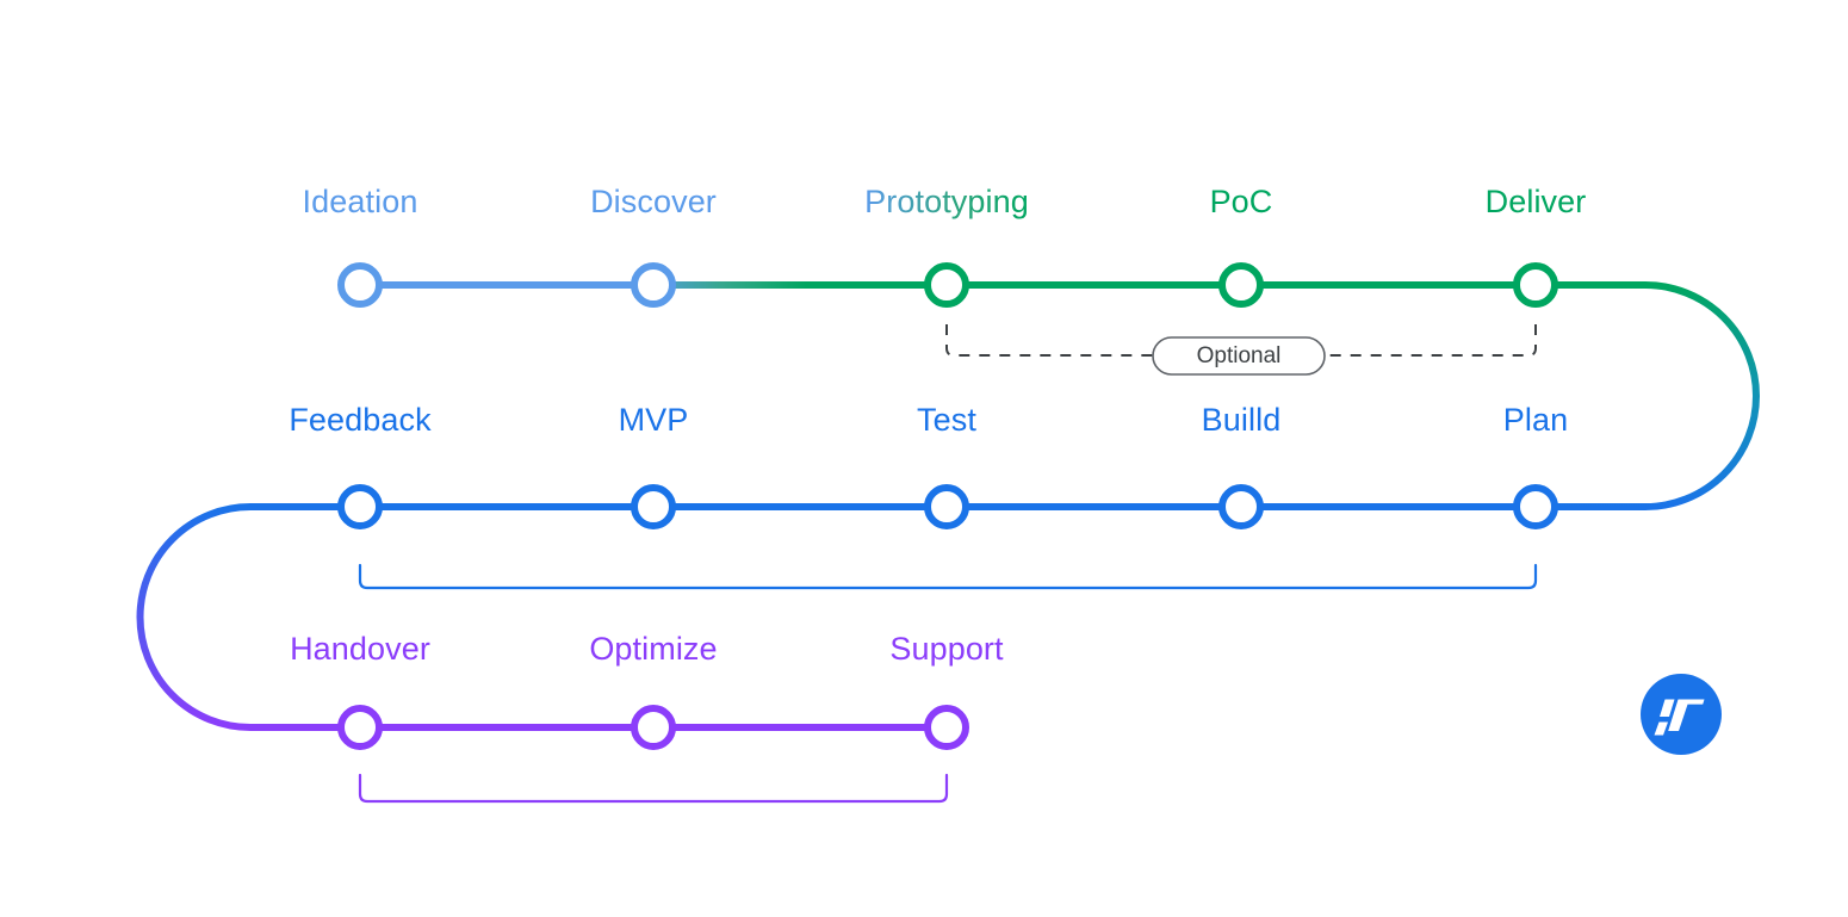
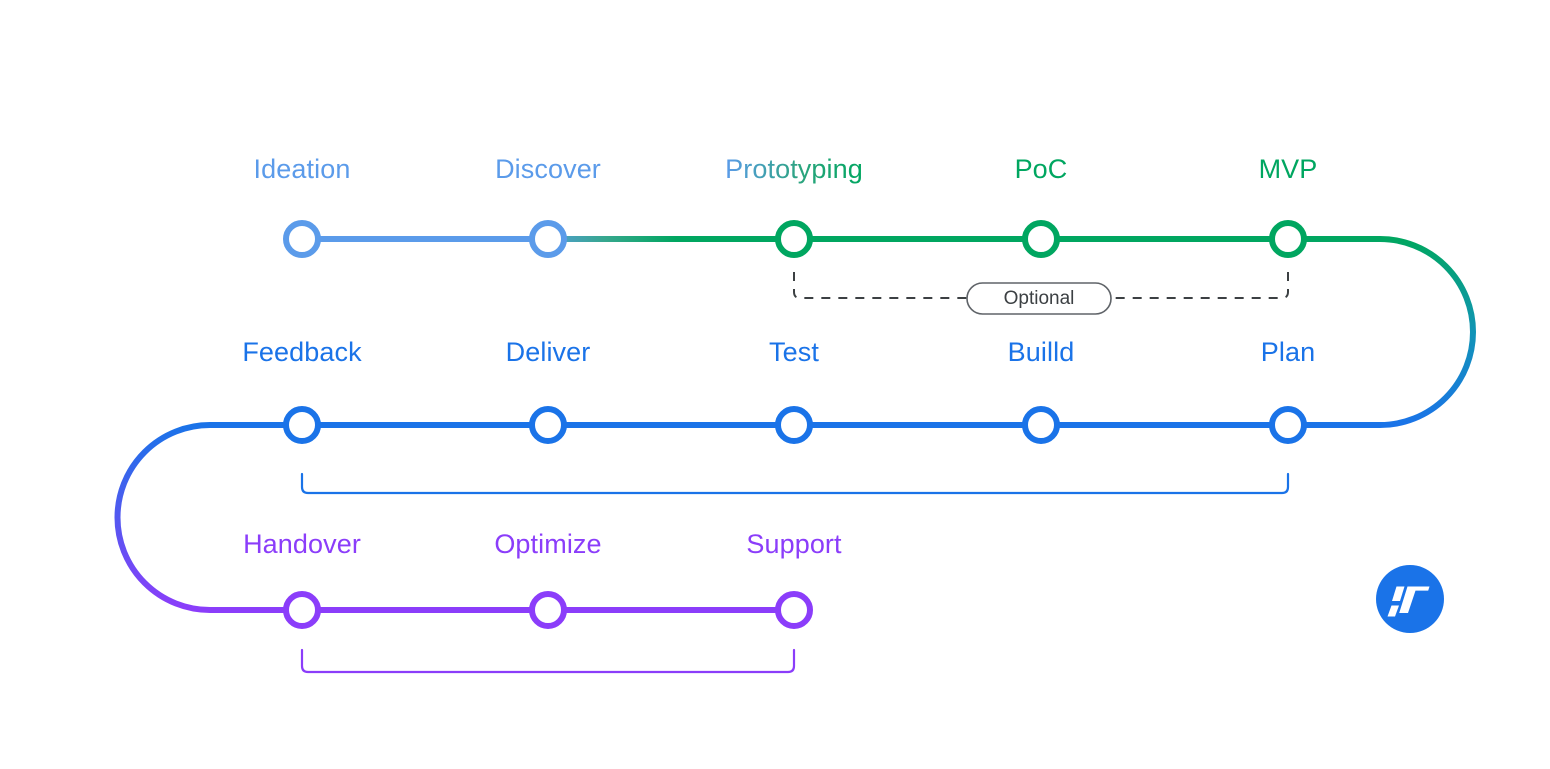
  Optional
  Ideation
  Discover
  Prototyping
  PoC
- Deliver
+ MVP
  Feedback
- MVP
+ Deliver
  Test
  Builld
  Plan
  Handover
  Optimize
  Support
